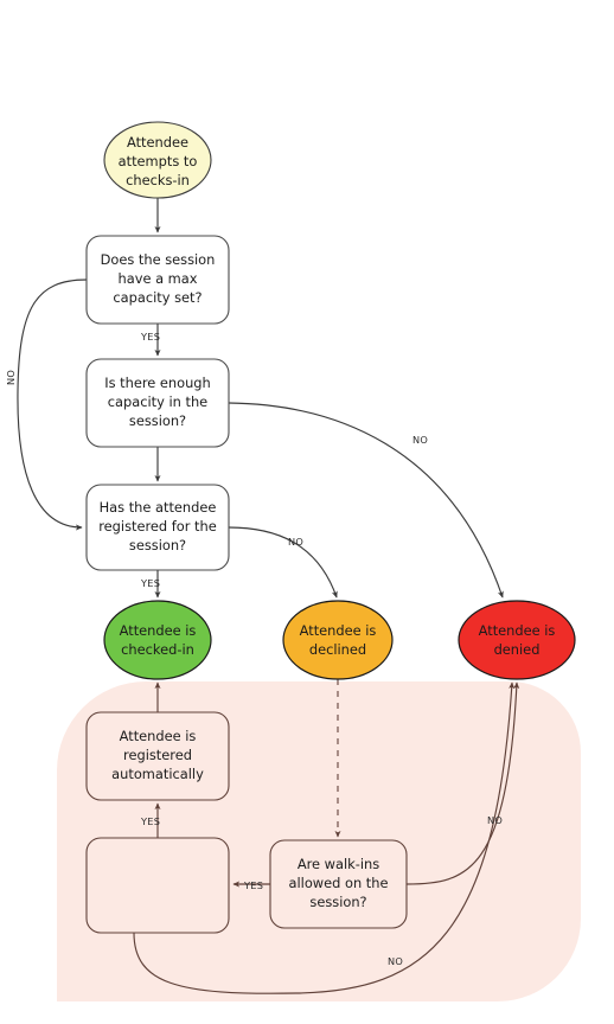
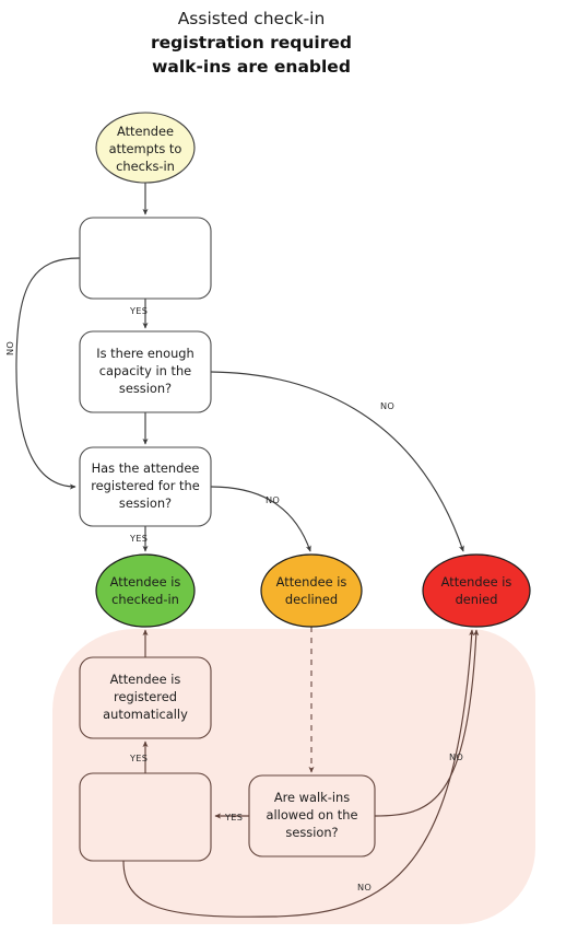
+ Assisted check-in
+ registration required
+ walk-ins are enabled
  Attendee
  attempts to
  checks-in
- Does the session
- have a max
- capacity set?
  Is there enough
  capacity in the
  session?
  Has the attendee
  registered for the
  session?
  Attendee is
  checked-in
  Attendee is
  declined
  Attendee is
  denied
  Attendee is
  registered
  automatically
  Are walk-ins
  allowed on the
  session?
  YES
  NO
  YES
  NO
  YES
  NO
  YES
  NO
